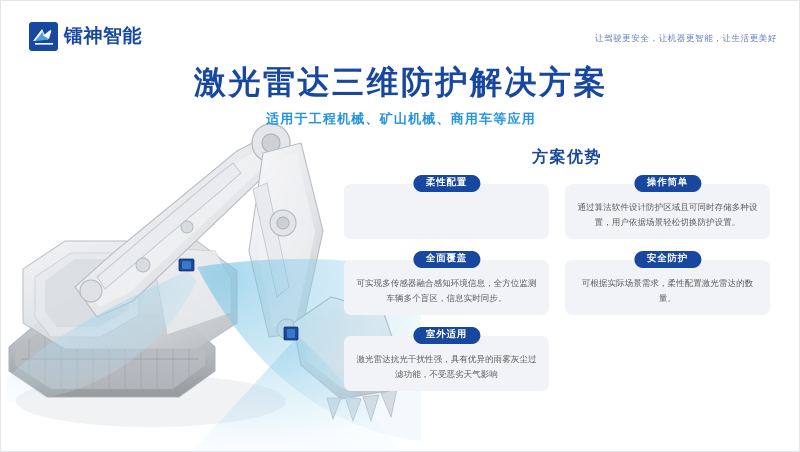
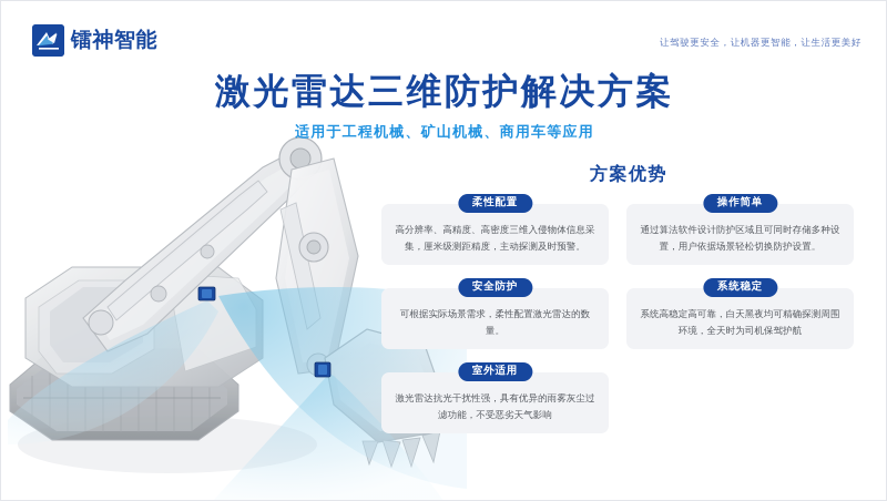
  镭神智能
  让驾驶更安全，让机器更智能，让生活更美好
  激光雷达三维防护解决方案
  适用于工程机械、矿山机械、商用车等应用
  方案优势
  柔性配置
+ 高分辨率、高精度、高密度三维入侵物体信息采集，厘米级测距精度，主动探测及时预警。
  操作简单
  通过算法软件设计防护区域且可同时存储多种设置，用户依据场景轻松切换防护设置。
- 全面覆盖
- 可实现多传感器融合感知环境信息，全方位监测车辆多个盲区，信息实时同步。
  安全防护
  可根据实际场景需求，柔性配置激光雷达的数量。
+ 系统稳定
+ 系统高稳定高可靠，白天黑夜均可精确探测周围环境，全天时为司机保驾护航
  室外适用
  激光雷达抗光干扰性强，具有优异的雨雾灰尘过滤功能，不受恶劣天气影响
